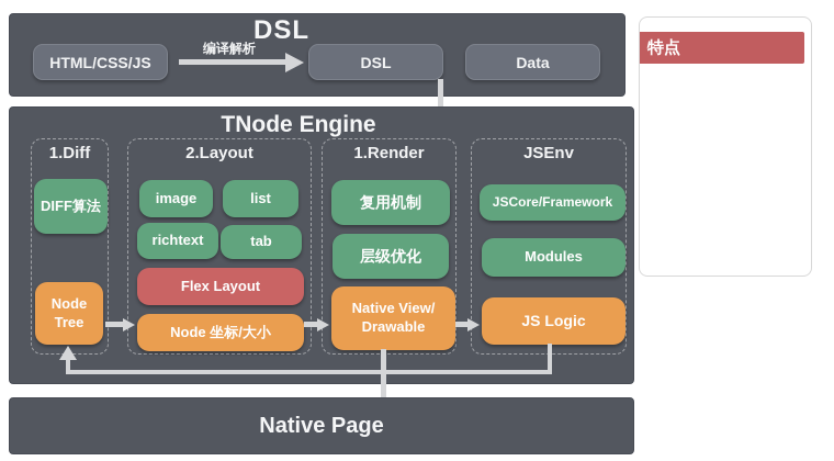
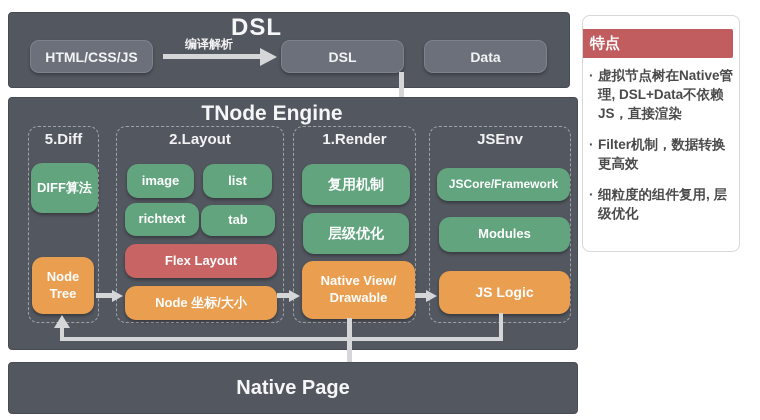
  DSL
  HTML/CSS/JS
  编译解析
  DSL
  Data
  TNode Engine
- 1.Diff
+ 5.Diff
  DIFF算法
  Node Tree
  2.Layout
  image
  list
  richtext
  tab
  Flex Layout
  Node 坐标/大小
  1.Render
  复用机制
  层级优化
  Native View/ Drawable
  JSEnv
  JSCore/Framework
  Modules
  JS Logic
  Native Page
  特点
+ 虚拟节点树在Native管理, DSL+Data不依赖JS，直接渲染
+ Filter机制，数据转换更高效
+ 细粒度的组件复用, 层级优化
